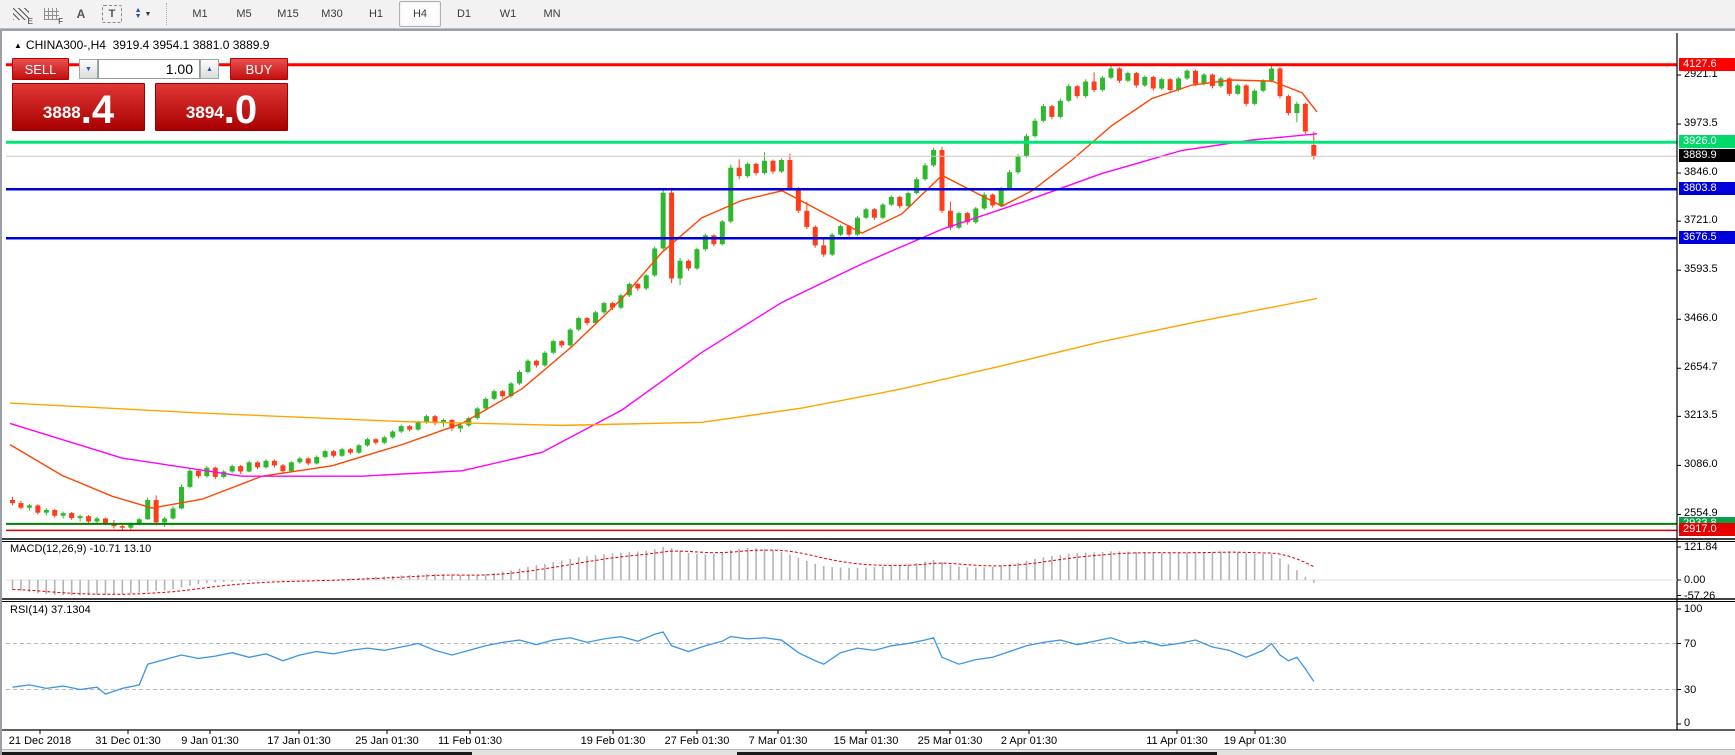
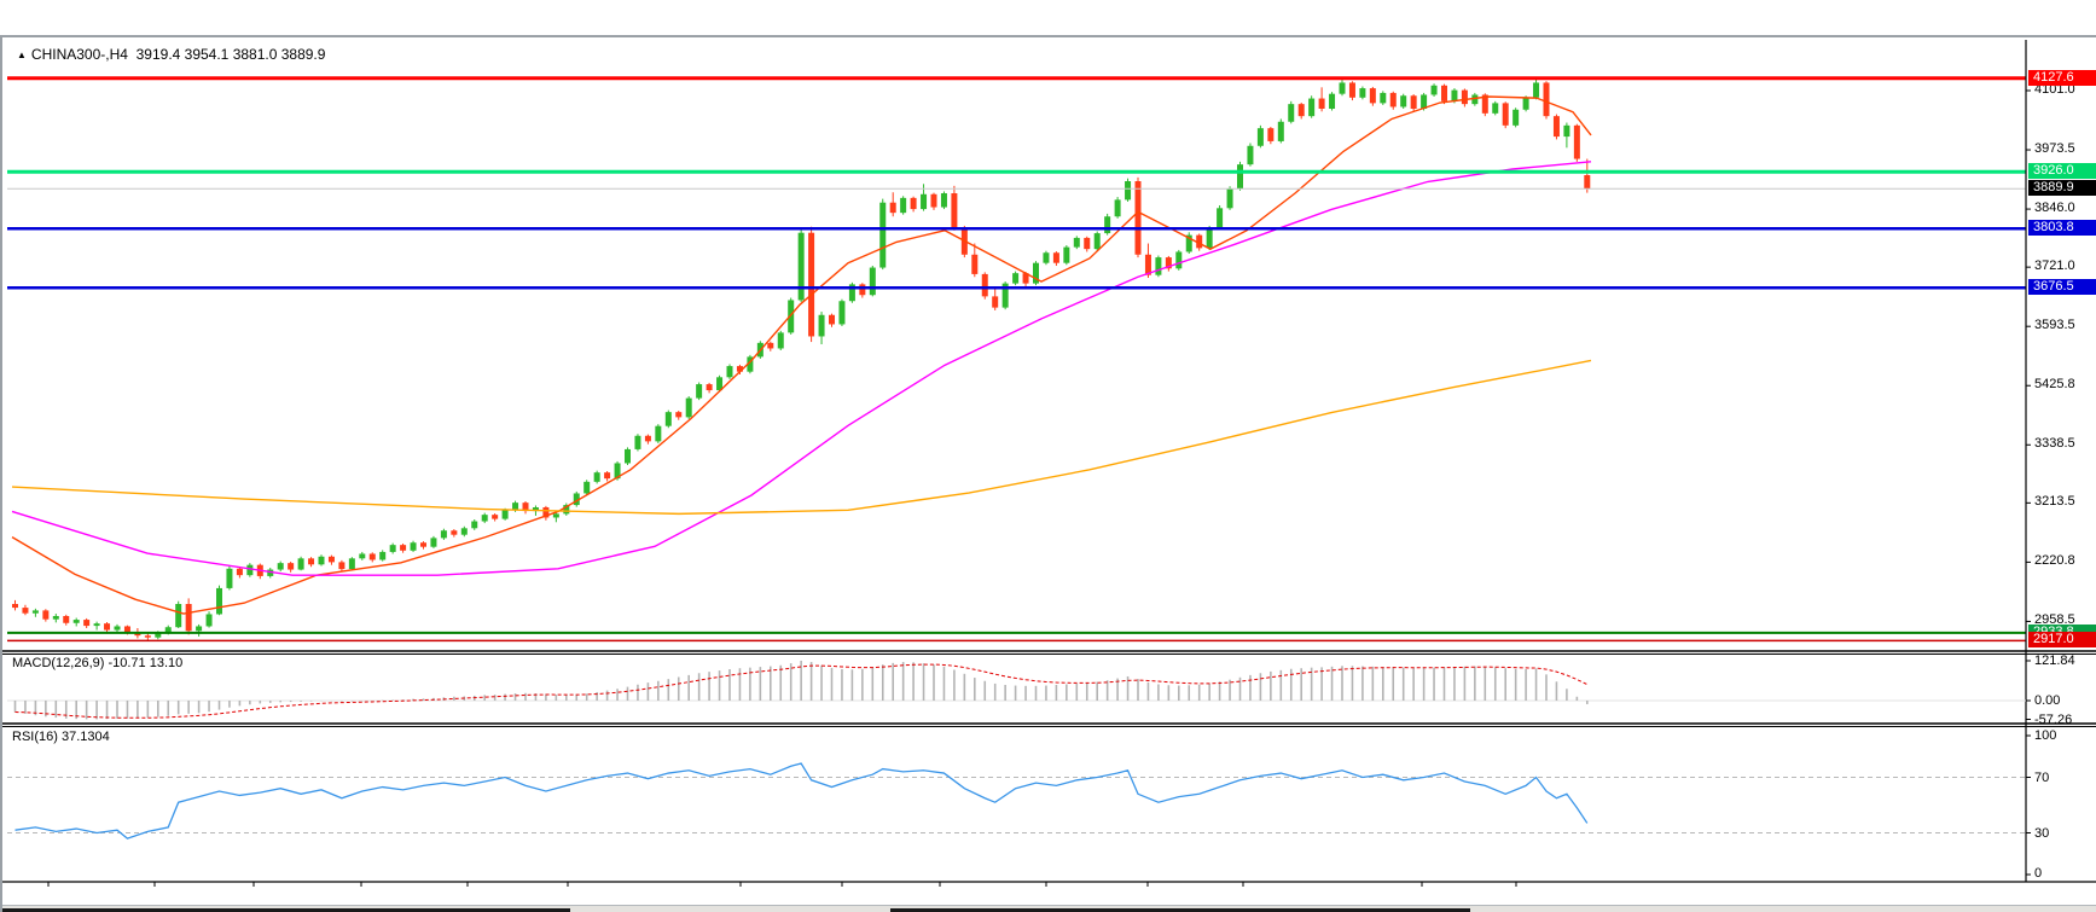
- E
- F
- A
- T
- M1
- M5
- M15
- M30
- H1
- H4
- D1
- W1
- MN
  ▲ CHINA300-,H4 3919.4 3954.1 3881.0 3889.9
- SELL
- 1.00
- BUY
- 3888
- .4
- 3894
- .0
  MACD(12,26,9) -10.71 13.10
- RSI(14) 37.1304
+ RSI(16) 37.1304
- 2921.1
+ 4101.0
  3973.5
  3846.0
  3721.0
  3593.5
- 3466.0
+ 5425.8
- 2654.7
+ 3338.5
  3213.5
- 3086.0
+ 2220.8
- 2554.9
+ 2958.5
  4127.6
  3926.0
  3889.9
  3803.8
  3676.5
  2917.0
  121.84
  0.00
  -57.26
  100
  70
  30
  0
- 21 Dec 2018
- 31 Dec 01:30
- 9 Jan 01:30
- 17 Jan 01:30
- 25 Jan 01:30
- 11 Feb 01:30
- 19 Feb 01:30
- 27 Feb 01:30
- 7 Mar 01:30
- 15 Mar 01:30
- 25 Mar 01:30
- 2 Apr 01:30
- 11 Apr 01:30
- 19 Apr 01:30
